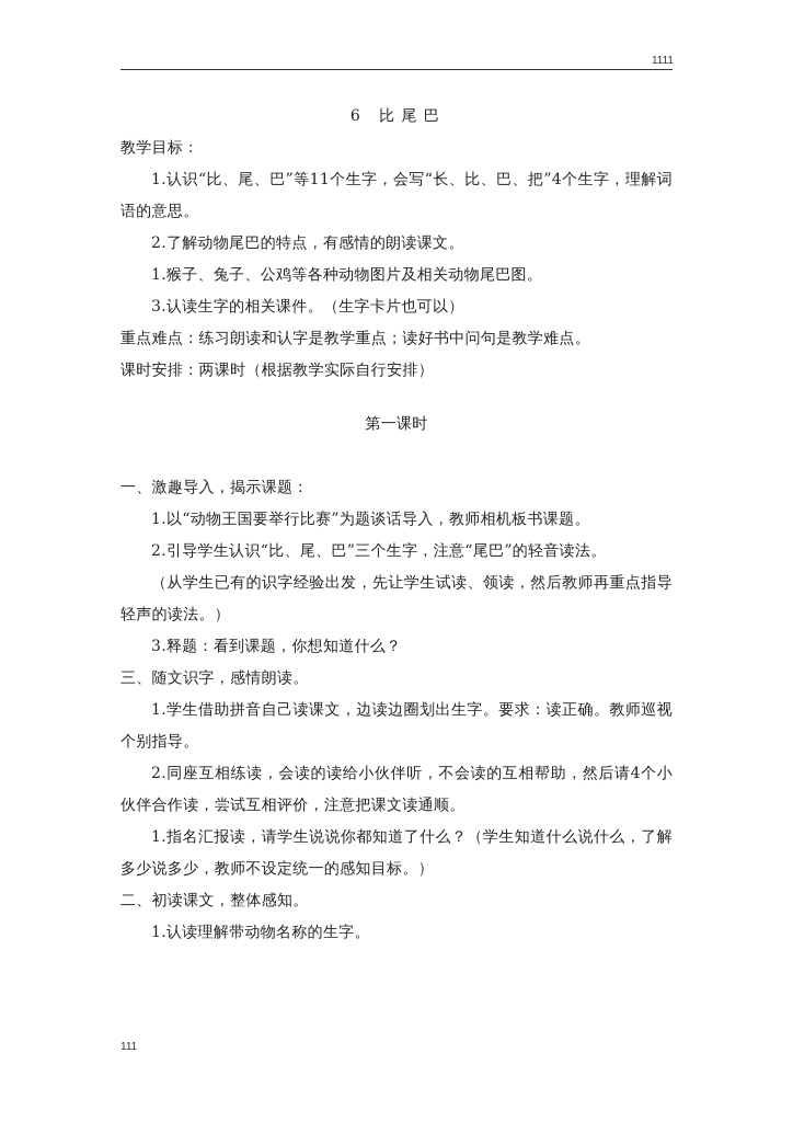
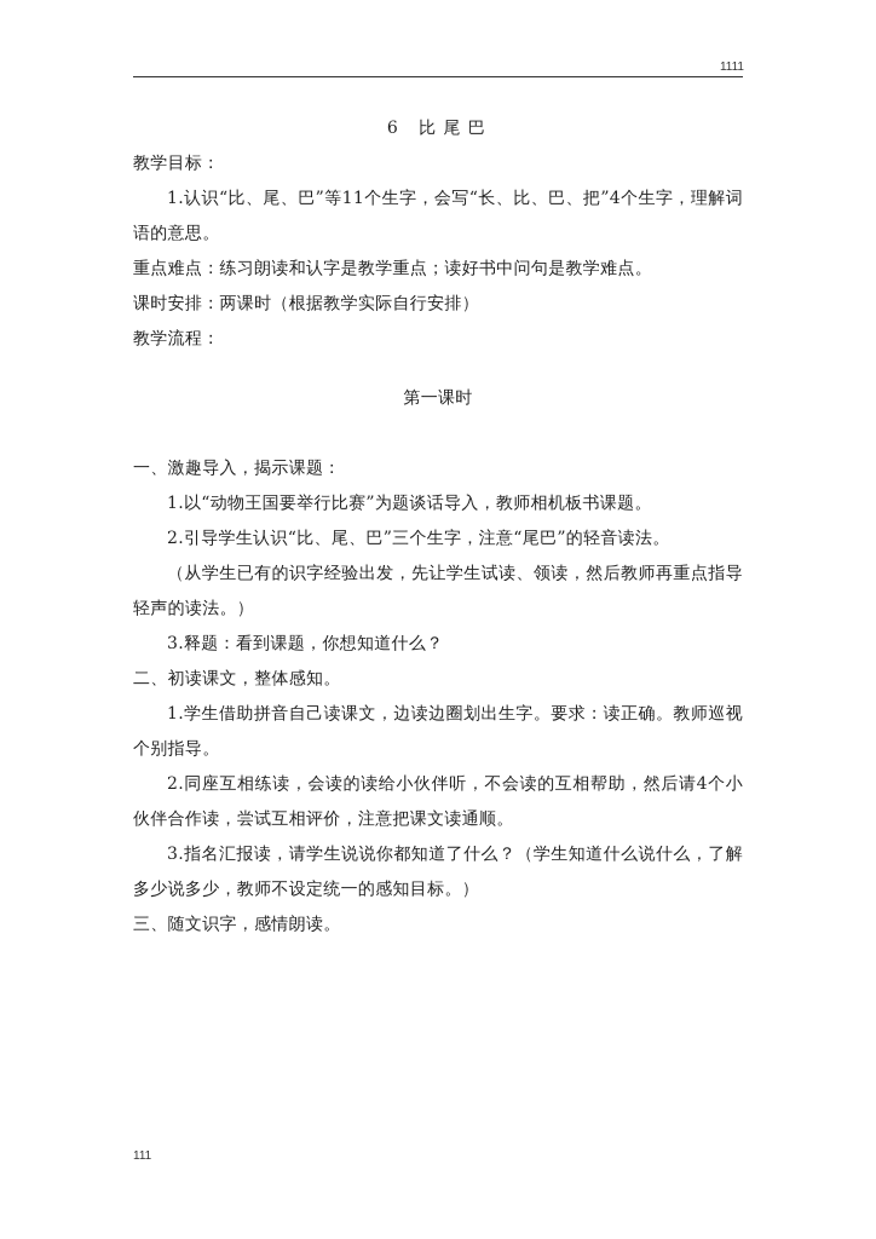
  1111
  6 比 尾 巴
  教学目标：
  1.认识“比、尾、巴”等11个生字，会写“长、比、巴、把”4个生字，理解词语的意思。
- 2.了解动物尾巴的特点，有感情的朗读课文。
- 1.猴子、兔子、公鸡等各种动物图片及相关动物尾巴图。
- 3.认读生字的相关课件。（生字卡片也可以）
  重点难点：练习朗读和认字是教学重点；读好书中问句是教学难点。
  课时安排：两课时（根据教学实际自行安排）
+ 教学流程：
  第一课时
  一、激趣导入，揭示课题：
  1.以“动物王国要举行比赛”为题谈话导入，教师相机板书课题。
  2.引导学生认识“比、尾、巴”三个生字，注意“尾巴”的轻音读法。
  （从学生已有的识字经验出发，先让学生试读、领读，然后教师再重点指导轻声的读法。）
  3.释题：看到课题，你想知道什么？
- 三、随文识字，感情朗读。
+ 二、初读课文，整体感知。
  1.学生借助拼音自己读课文，边读边圈划出生字。要求：读正确。教师巡视个别指导。
  2.同座互相练读，会读的读给小伙伴听，不会读的互相帮助，然后请4个小伙伴合作读，尝试互相评价，注意把课文读通顺。
- 1.指名汇报读，请学生说说你都知道了什么？（学生知道什么说什么，了解多少说多少，教师不设定统一的感知目标。）
+ 3.指名汇报读，请学生说说你都知道了什么？（学生知道什么说什么，了解多少说多少，教师不设定统一的感知目标。）
- 二、初读课文，整体感知。
+ 三、随文识字，感情朗读。
- 1.认读理解带动物名称的生字。
  111
